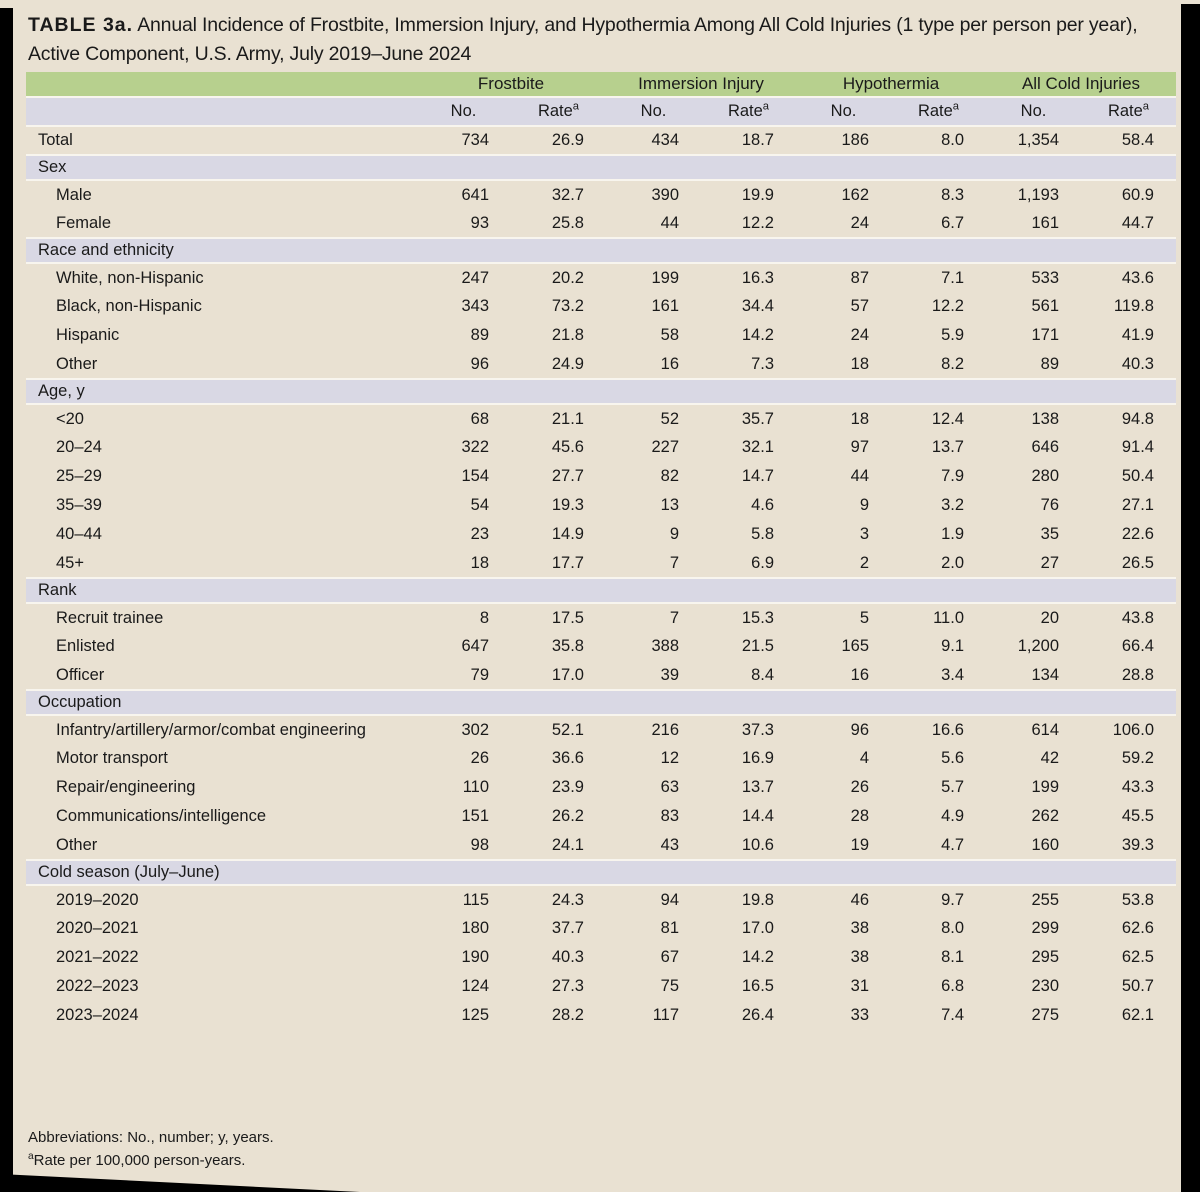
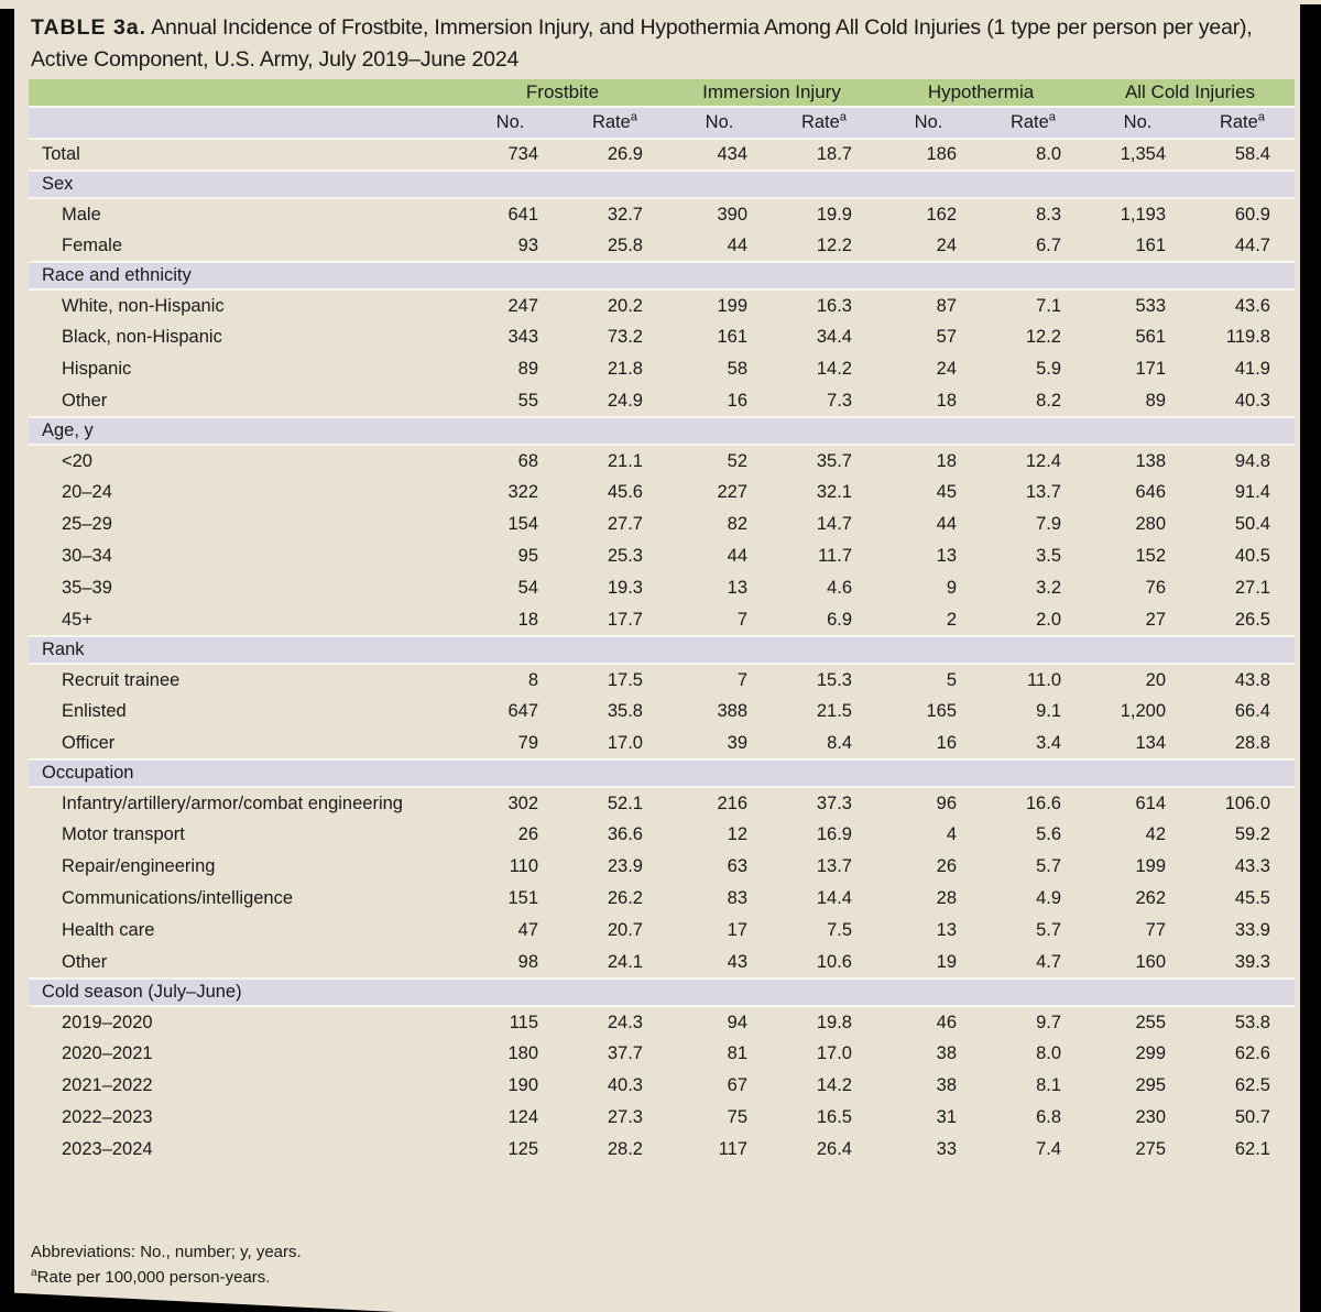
  TABLE 3a. Annual Incidence of Frostbite, Immersion Injury, and Hypothermia Among All Cold Injuries (1 type per person per year),
  Active Component, U.S. Army, July 2019–June 2024
  	Frostbite	Immersion Injury	Hypothermia	All Cold Injuries
  	No.	Ratea	No.	Ratea	No.	Ratea	No.	Ratea
  Total	734	26.9	434	18.7	186	8.0	1,354	58.4
  Sex
  Male	641	32.7	390	19.9	162	8.3	1,193	60.9
  Female	93	25.8	44	12.2	24	6.7	161	44.7
  Race and ethnicity
  White, non-Hispanic	247	20.2	199	16.3	87	7.1	533	43.6
  Black, non-Hispanic	343	73.2	161	34.4	57	12.2	561	119.8
  Hispanic	89	21.8	58	14.2	24	5.9	171	41.9
- Other	96	24.9	16	7.3	18	8.2	89	40.3
+ Other	55	24.9	16	7.3	18	8.2	89	40.3
  Age, y
  <20	68	21.1	52	35.7	18	12.4	138	94.8
- 20–24	322	45.6	227	32.1	97	13.7	646	91.4
+ 20–24	322	45.6	227	32.1	45	13.7	646	91.4
  25–29	154	27.7	82	14.7	44	7.9	280	50.4
+ 30–34	95	25.3	44	11.7	13	3.5	152	40.5
  35–39	54	19.3	13	4.6	9	3.2	76	27.1
- 40–44	23	14.9	9	5.8	3	1.9	35	22.6
  45+	18	17.7	7	6.9	2	2.0	27	26.5
  Rank
  Recruit trainee	8	17.5	7	15.3	5	11.0	20	43.8
  Enlisted	647	35.8	388	21.5	165	9.1	1,200	66.4
  Officer	79	17.0	39	8.4	16	3.4	134	28.8
  Occupation
  Infantry/artillery/armor/combat engineering	302	52.1	216	37.3	96	16.6	614	106.0
  Motor transport	26	36.6	12	16.9	4	5.6	42	59.2
  Repair/engineering	110	23.9	63	13.7	26	5.7	199	43.3
  Communications/intelligence	151	26.2	83	14.4	28	4.9	262	45.5
+ Health care	47	20.7	17	7.5	13	5.7	77	33.9
  Other	98	24.1	43	10.6	19	4.7	160	39.3
  Cold season (July–June)
  2019–2020	115	24.3	94	19.8	46	9.7	255	53.8
  2020–2021	180	37.7	81	17.0	38	8.0	299	62.6
  2021–2022	190	40.3	67	14.2	38	8.1	295	62.5
  2022–2023	124	27.3	75	16.5	31	6.8	230	50.7
  2023–2024	125	28.2	117	26.4	33	7.4	275	62.1
  Abbreviations: No., number; y, years.
  aRate per 100,000 person-years.
